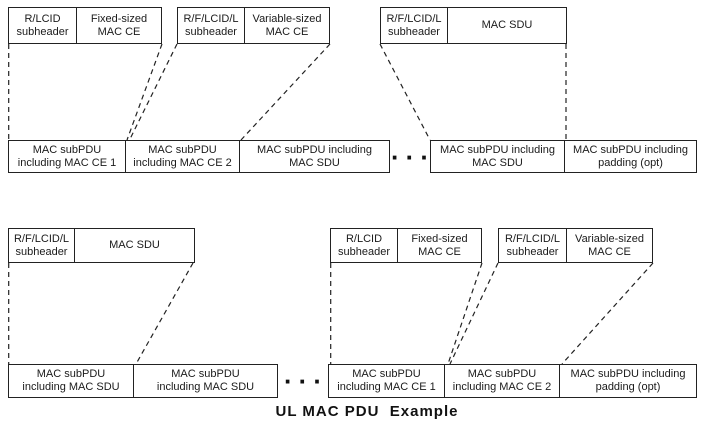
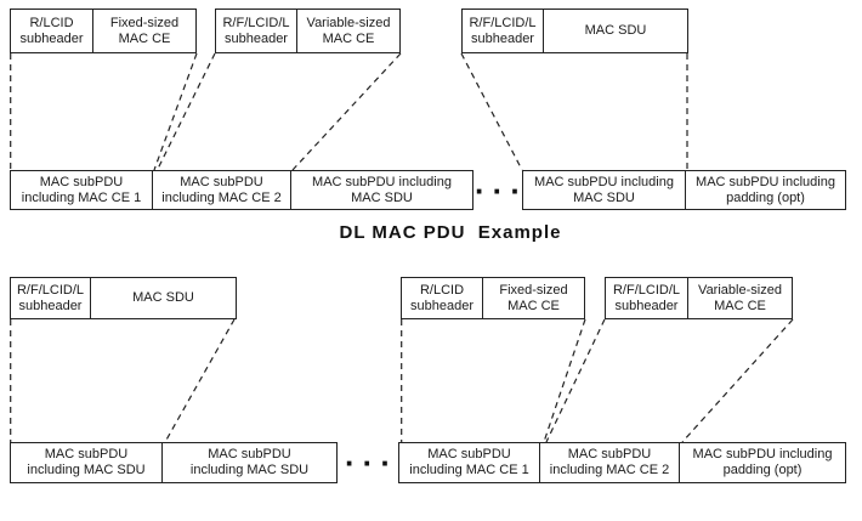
  R/LCID
  subheader
  Fixed-sized
  MAC CE
  R/F/LCID/L
  subheader
  Variable-sized
  MAC CE
  R/F/LCID/L
  subheader
  MAC SDU
  MAC subPDU
  including MAC CE 1
  MAC subPDU
  including MAC CE 2
  MAC subPDU including
  MAC SDU
  ···
  MAC subPDU including
  MAC SDU
  MAC subPDU including
  padding (opt)
+ DL MAC PDU Example
  R/F/LCID/L
  subheader
  MAC SDU
  R/LCID
  subheader
  Fixed-sized
  MAC CE
  R/F/LCID/L
  subheader
  Variable-sized
  MAC CE
  MAC subPDU
  including MAC SDU
  MAC subPDU
  including MAC SDU
  ···
  MAC subPDU
  including MAC CE 1
  MAC subPDU
  including MAC CE 2
  MAC subPDU including
  padding (opt)
- UL MAC PDU Example
